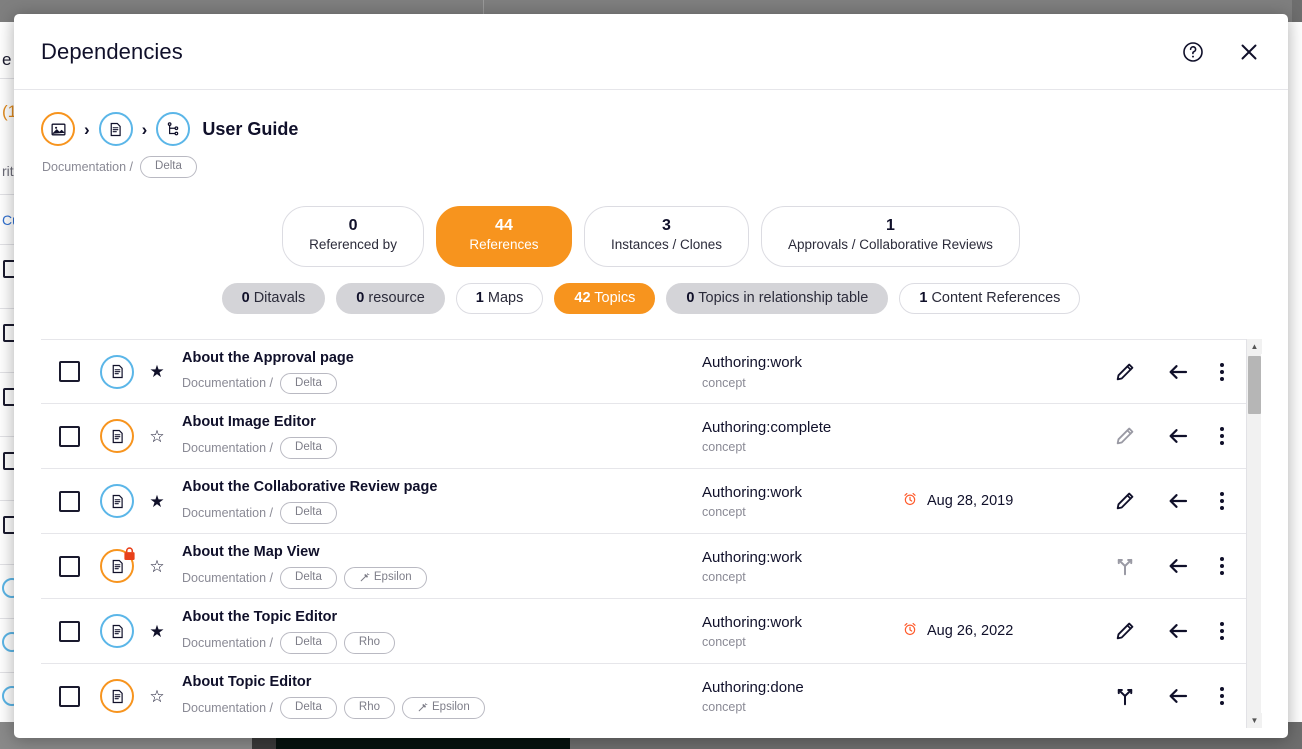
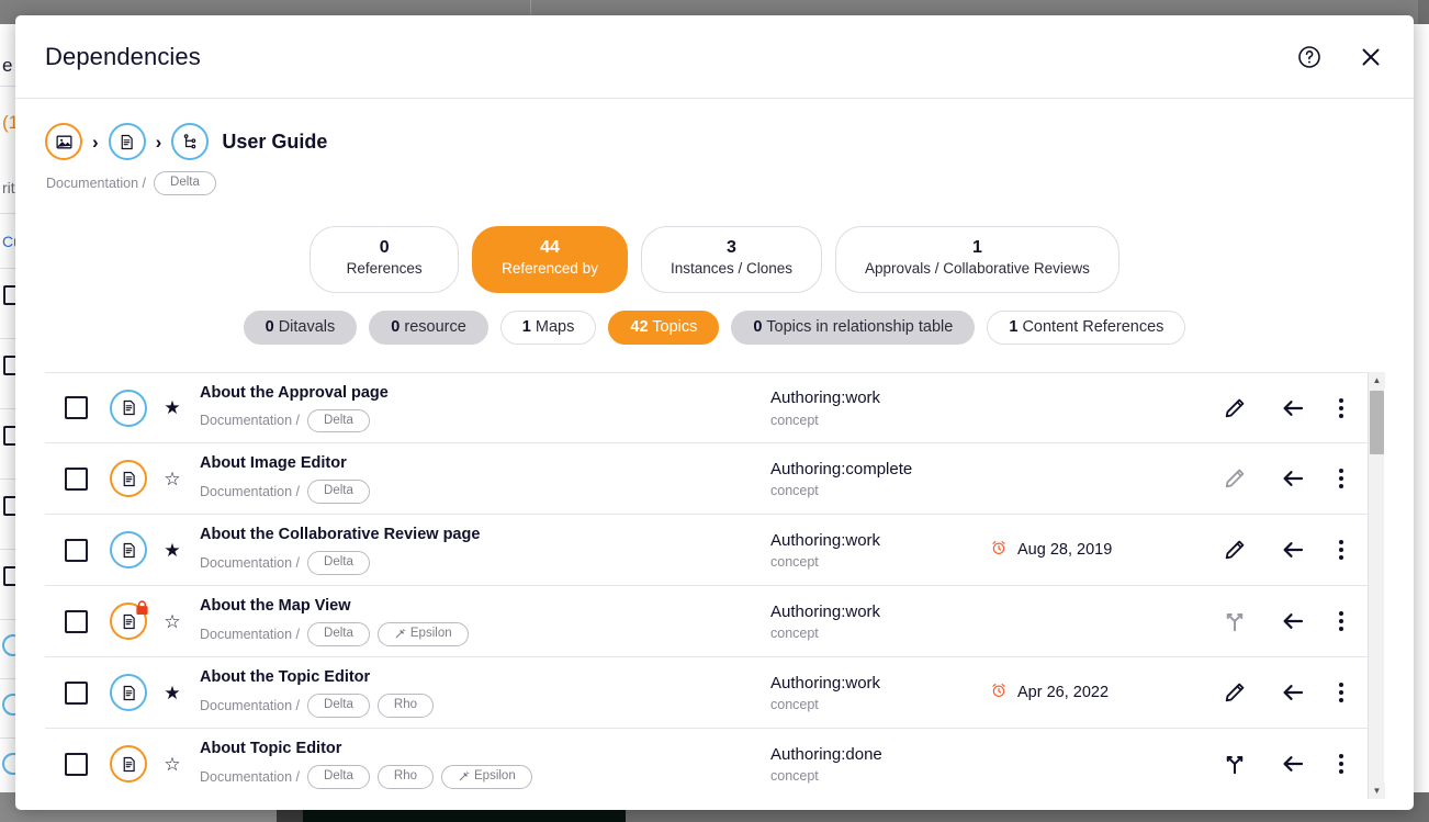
  e
  (1
  rit
  Dependencies
  ›
  ›
  User Guide
  Documentation /
  Delta
  0
- Referenced by
+ References
  44
- References
+ Referenced by
  3
  Instances / Clones
  1
  Approvals / Collaborative Reviews
  0 Ditavals
  0 resource
  1 Maps
  42 Topics
  0 Topics in relationship table
  1 Content References
  ★
  About the Approval page
  Documentation /
  Delta
  Authoring:work
  concept
  ☆
  About Image Editor
  Documentation /
  Delta
  Authoring:complete
  concept
  ★
  About the Collaborative Review page
  Documentation /
  Delta
  Authoring:work
  concept
  Aug 28, 2019
  ☆
  About the Map View
  Documentation /
  Delta
  Epsilon
  Authoring:work
  concept
  ★
  About the Topic Editor
  Documentation /
  Delta
  Rho
  Authoring:work
  concept
- Aug 26, 2022
+ Apr 26, 2022
  ☆
  About Topic Editor
  Documentation /
  Delta
  Rho
  Epsilon
  Authoring:done
  concept
  ▲
  ▼
